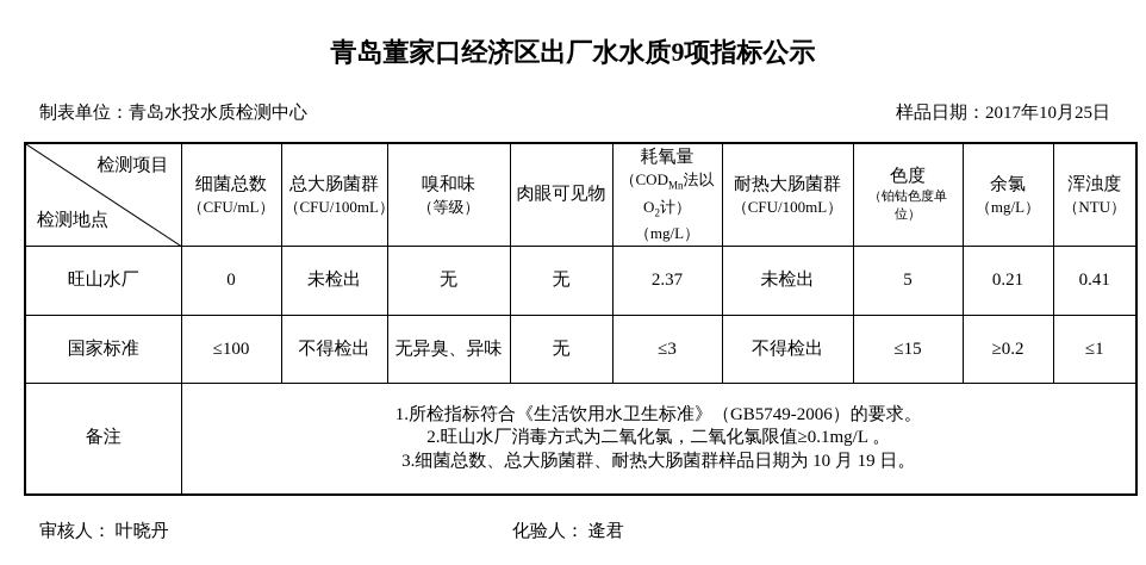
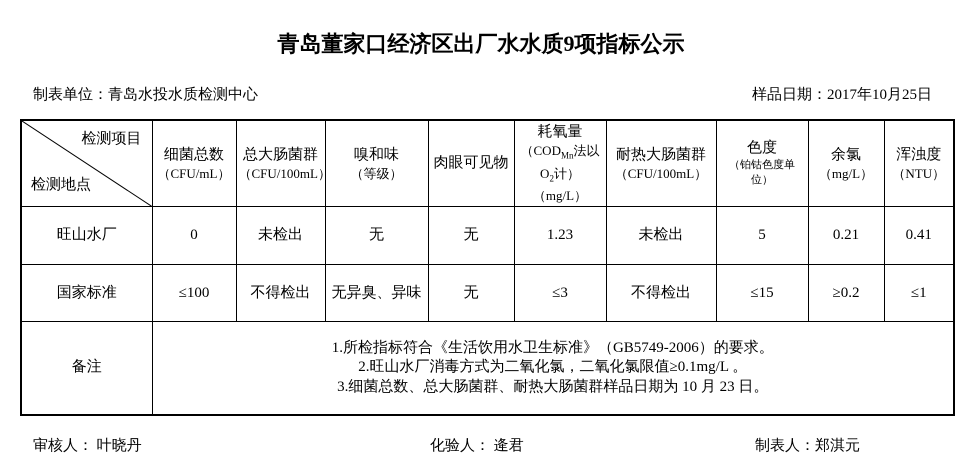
  青岛董家口经济区出厂水水质9项指标公示
  制表单位：青岛水投水质检测中心
  样品日期：2017年10月25日
  检测项目 检测地点	细菌总数 （CFU/mL）	总大肠菌群 （CFU/100mL）	嗅和味 （等级）	肉眼可见物	耗氧量 （CODMn法以O2计）（mg/L）	耐热大肠菌群 （CFU/100mL）	色度 （铂钴色度单位）	余氯 （mg/L）	浑浊度 （NTU）
- 旺山水厂	0	未检出	无	无	2.37	未检出	5	0.21	0.41
+ 旺山水厂	0	未检出	无	无	1.23	未检出	5	0.21	0.41
  国家标准	≤100	不得检出	无异臭、异味	无	≤3	不得检出	≤15	≥0.2	≤1
- 备注	1.所检指标符合《生活饮用水卫生标准》（GB5749-2006）的要求。 2.旺山水厂消毒方式为二氧化氯，二氧化氯限值≥0.1mg/L 。 3.细菌总数、总大肠菌群、耐热大肠菌群样品日期为 10 月 19 日。
+ 备注	1.所检指标符合《生活饮用水卫生标准》（GB5749-2006）的要求。 2.旺山水厂消毒方式为二氧化氯，二氧化氯限值≥0.1mg/L 。 3.细菌总数、总大肠菌群、耐热大肠菌群样品日期为 10 月 23 日。
  审核人： 叶晓丹
  化验人： 逄君
+ 制表人：郑淇元
